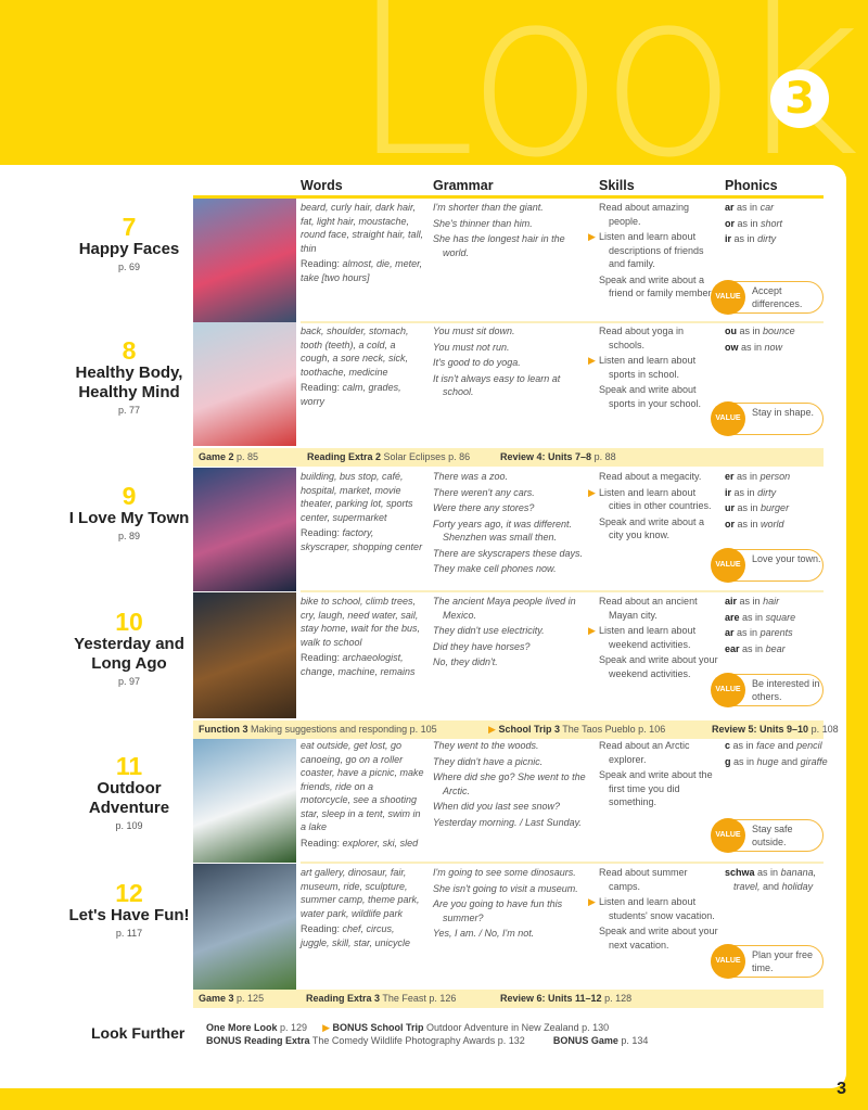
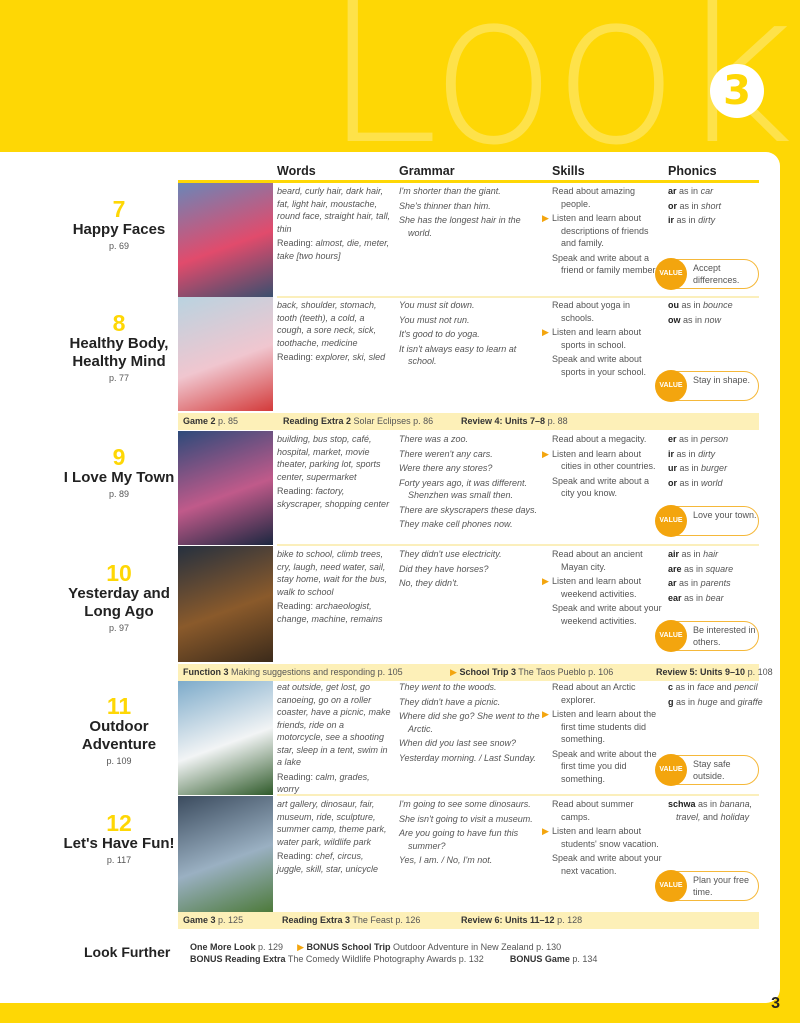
  Loo
  3
  Words
  Grammar
  Skills
  Phonics
  7
  Happy Faces
  p. 69
  beard, curly hair, dark hair, fat, light hair, moustache, round face, straight hair, tall, thin
  Reading: almost, die, meter, take [two hours]
  I'm shorter than the giant.
  She's thinner than him.
  She has the longest hair in the world.
  Read about amazing people.
  ▶ Listen and learn about descriptions of friends and family.
  Speak and write about a friend or family member
  ar as in car
  or as in short
  ir as in dirty
  Accept differences.
  8
  Healthy Body, Healthy Mind
  p. 77
  back, shoulder, stomach, tooth (teeth), a cold, a cough, a sore neck, sick, toothache, medicine
- Reading: calm, grades, worry
+ Reading: explorer, ski, sled
  You must sit down.
  You must not run.
  It's good to do yoga.
  It isn't always easy to learn at school.
  Read about yoga in schools.
  ▶ Listen and learn about sports in school.
  Speak and write about sports in your school.
  ou as in bounce
  ow as in now
  Stay in shape.
  9
  I Love My Town
  p. 89
  building, bus stop, café, hospital, market, movie theater, parking lot, sports center, supermarket
  Reading: factory, skyscraper, shopping center
  There was a zoo.
  There weren't any cars.
  Were there any stores?
  Forty years ago, it was different. Shenzhen was small then.
  There are skyscrapers these days.
  They make cell phones now.
  Read about a megacity.
  ▶ Listen and learn about cities in other countries.
  Speak and write about a city you know.
  er as in person
  ir as in dirty
  ur as in burger
  or as in world
  Love your town.
  10
  Yesterday and Long Ago
  p. 97
  bike to school, climb trees, cry, laugh, need water, sail, stay home, wait for the bus, walk to school
  Reading: archaeologist, change, machine, remains
- The ancient Maya people lived in Mexico.
  They didn't use electricity.
  Did they have horses?
  No, they didn't.
  Read about an ancient Mayan city.
  ▶ Listen and learn about weekend activities.
  Speak and write about your weekend activities.
  air as in hair
  are as in square
  ar as in parents
  ear as in bear
  Be interested in others.
  11
  Outdoor Adventure
  p. 109
  eat outside, get lost, go canoeing, go on a roller coaster, have a picnic, make friends, ride on a motorcycle, see a shooting star, sleep in a tent, swim in a lake
- Reading: explorer, ski, sled
+ Reading: calm, grades, worry
  They went to the woods.
  They didn't have a picnic.
  Where did she go? She went to the Arctic.
  When did you last see snow?
  Yesterday morning. / Last Sunday.
  Read about an Arctic explorer.
+ ▶ Listen and learn about the first time students did something.
  Speak and write about the first time you did something.
  c as in face and pencil
  g as in huge and giraffe
  Stay safe outside.
  12
  Let's Have Fun!
  p. 117
  art gallery, dinosaur, fair, museum, ride, sculpture, summer camp, theme park, water park, wildlife park
  Reading: chef, circus, juggle, skill, star, unicycle
  I'm going to see some dinosaurs.
  She isn't going to visit a museum.
  Are you going to have fun this summer?
  Yes, I am. / No, I'm not.
  Read about summer camps.
  ▶ Listen and learn about students' snow vacation.
  Speak and write about your next vacation.
  schwa as in banana, travel, and holiday
  Plan your free time.
  Game 2 p. 85
  Reading Extra 2 Solar Eclipses p. 86
  Review 4: Units 7–8 p. 88
  Function 3 Making suggestions and responding p. 105
  ▶ School Trip 3 The Taos Pueblo p. 106
  Review 5: Units 9–10 p. 108
  Game 3 p. 125
  Reading Extra 3 The Feast p. 126
  Review 6: Units 11–12 p. 128
  Look Further
  One More Look p. 129 ▶ BONUS School Trip Outdoor Adventure in New Zealand p. 130
  BONUS Reading Extra The Comedy Wildlife Photography Awards p. 132 BONUS Game p. 134
  3
